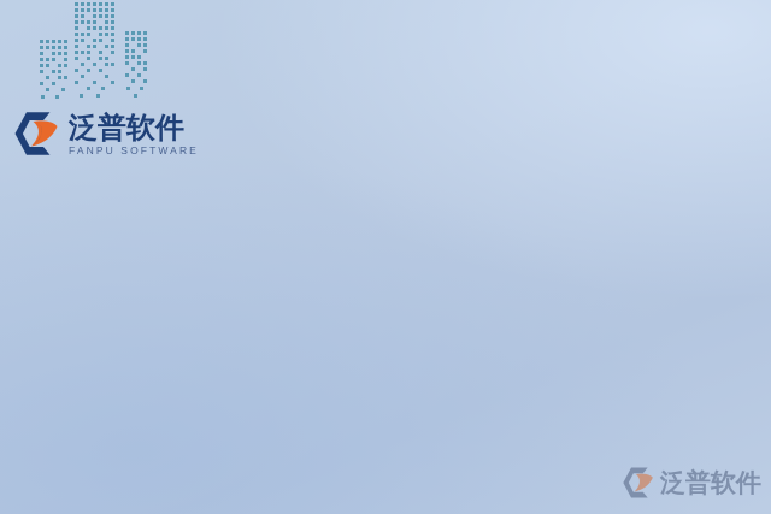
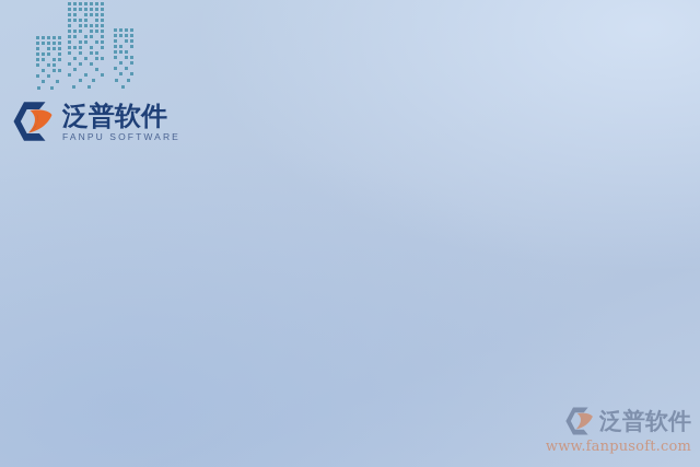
  泛普软件
  FANPU SOFTWARE
  泛普软件
+ www.fanpusoft.com
